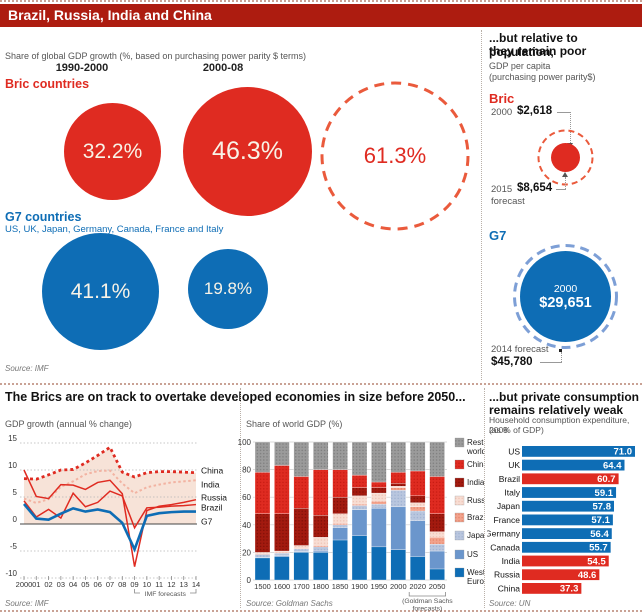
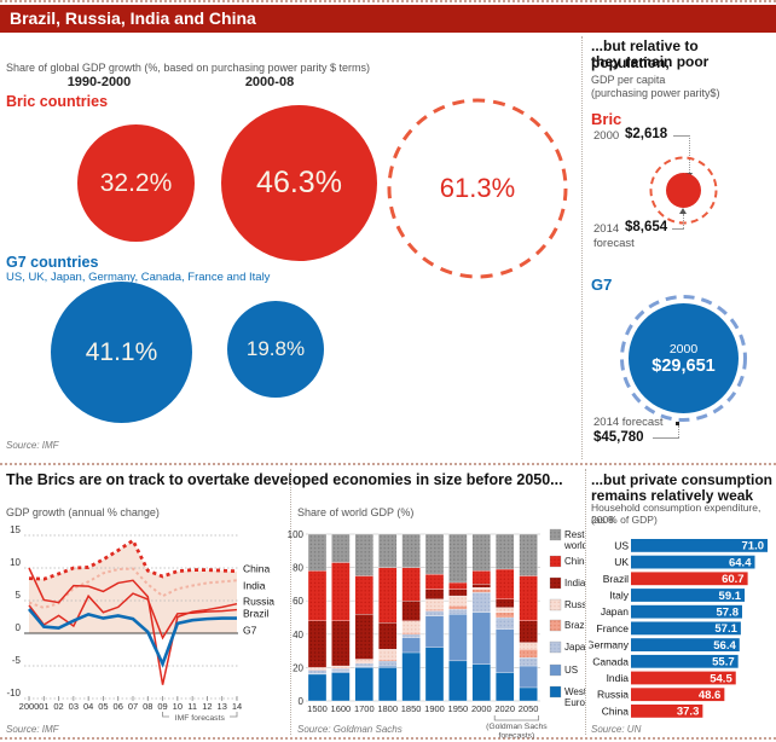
  Brazil, Russia, India and China
  Share of global GDP growth (%, based on purchasing power parity $ terms)
  1990-2000
  2000-08
  Bric countries
  32.2%
  46.3%
  61.3%
  G7 countries
  US, UK, Japan, Germany, Canada, France and Italy
  41.1%
  19.8%
  Source: IMF
  ...but relative to population,
  they remain poor
  GDP per capita
  (purchasing power parity$)
  Bric
  2000
  $2,618
- 2015
+ 2014
  $8,654
  forecast
  G7
  2000
  $29,651
  2014 forecast
  $45,780
  The Brics are on track to overtake developed economies in size before 2050...
  ...but private consumption
  remains relatively weak
  GDP growth (annual % change)
  Share of world GDP (%)
  Household consumption expenditure, 2008
  (as % of GDP)
  15
  10
  5
  0
  -5
  -10
  2000
  01
  02
  03
  04
  05
  06
  07
  08
  09
  10
  11
  12
  13
  14
  China
  India
  Russia
  Brazil
  G7
  0
  20
  40
  60
  80
  100
  1500
  1600
  1700
  1800
  1850
  1900
  1950
  2000
  2020
  2050
  world
  Chin
  India
  Japa
  US
  US
  71.0
  UK
  64.4
  Brazil
  60.7
  Italy
  59.1
  Japan
  57.8
  France
  57.1
  Germany
  56.4
  Canada
  55.7
  India
  54.5
  Russia
  48.6
  China
  37.3
  Source: IMF
  Source: Goldman Sachs
  Source: UN
